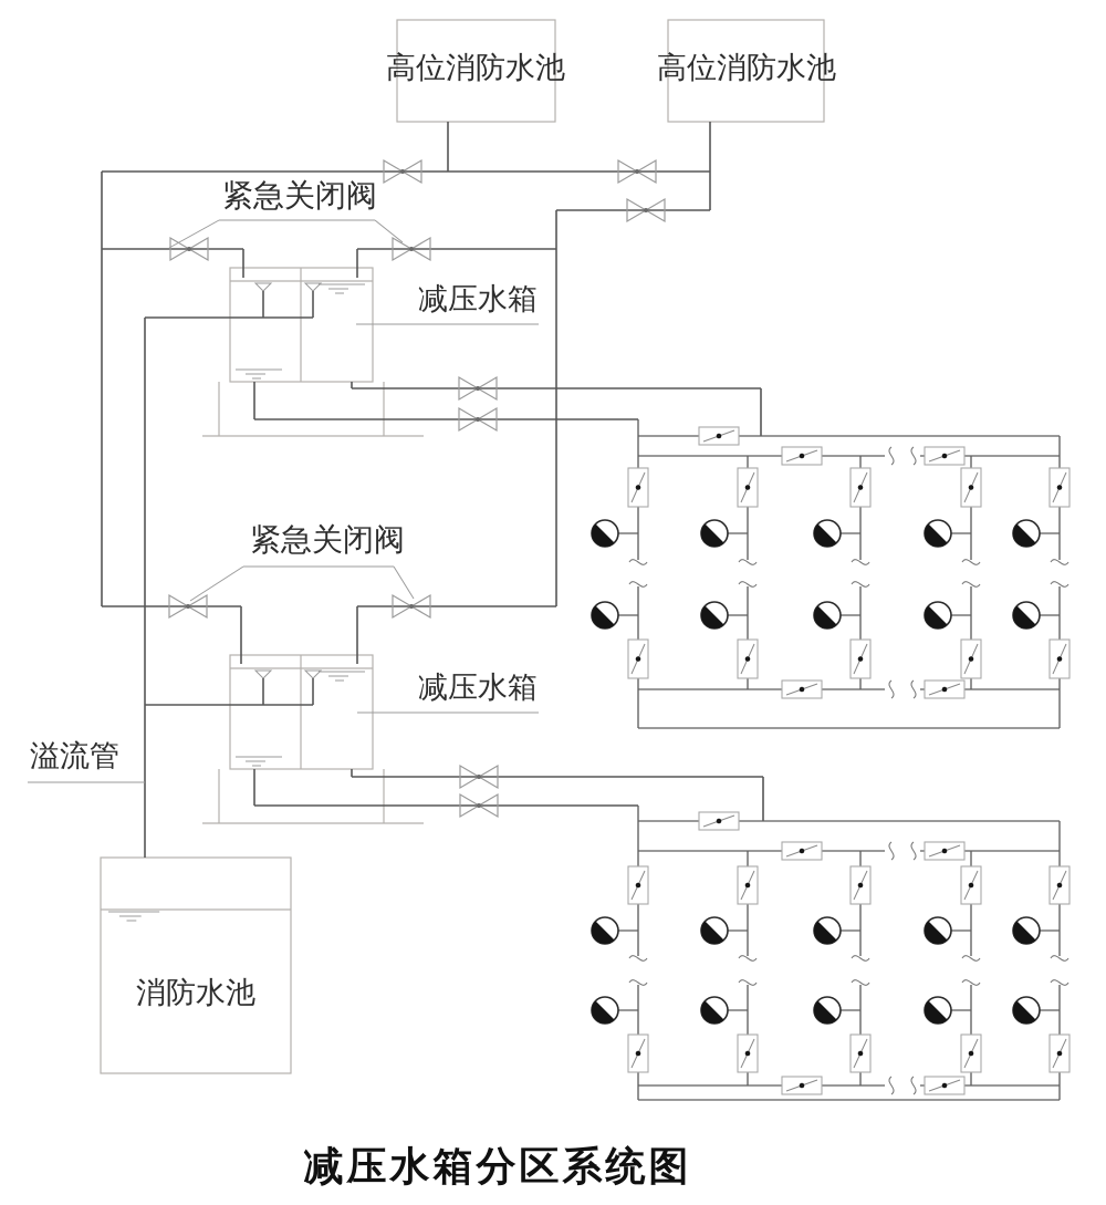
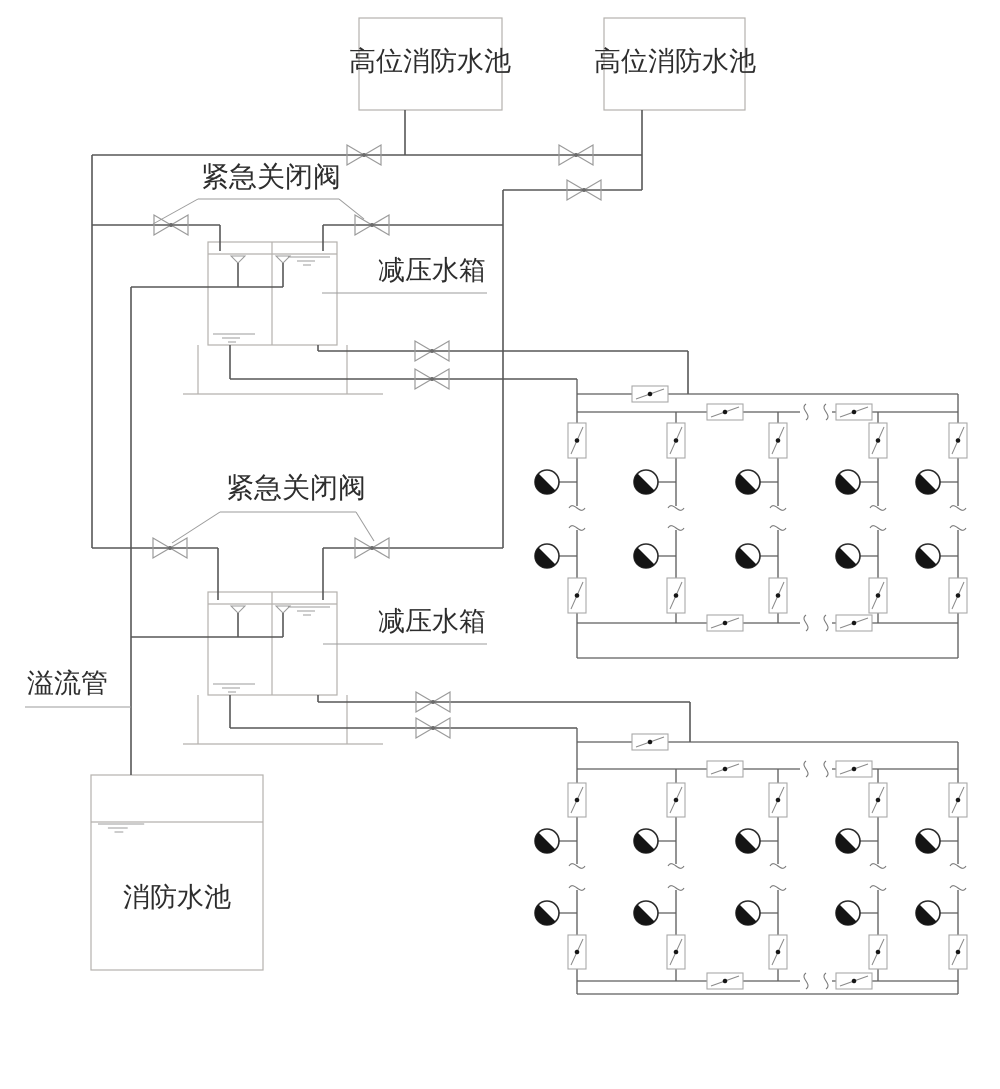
  高位消防水池
  高位消防水池
  紧急关闭阀
  紧急关闭阀
  减压水箱
  减压水箱
  溢流管
  消防水池
- 减压水箱分区系统图
